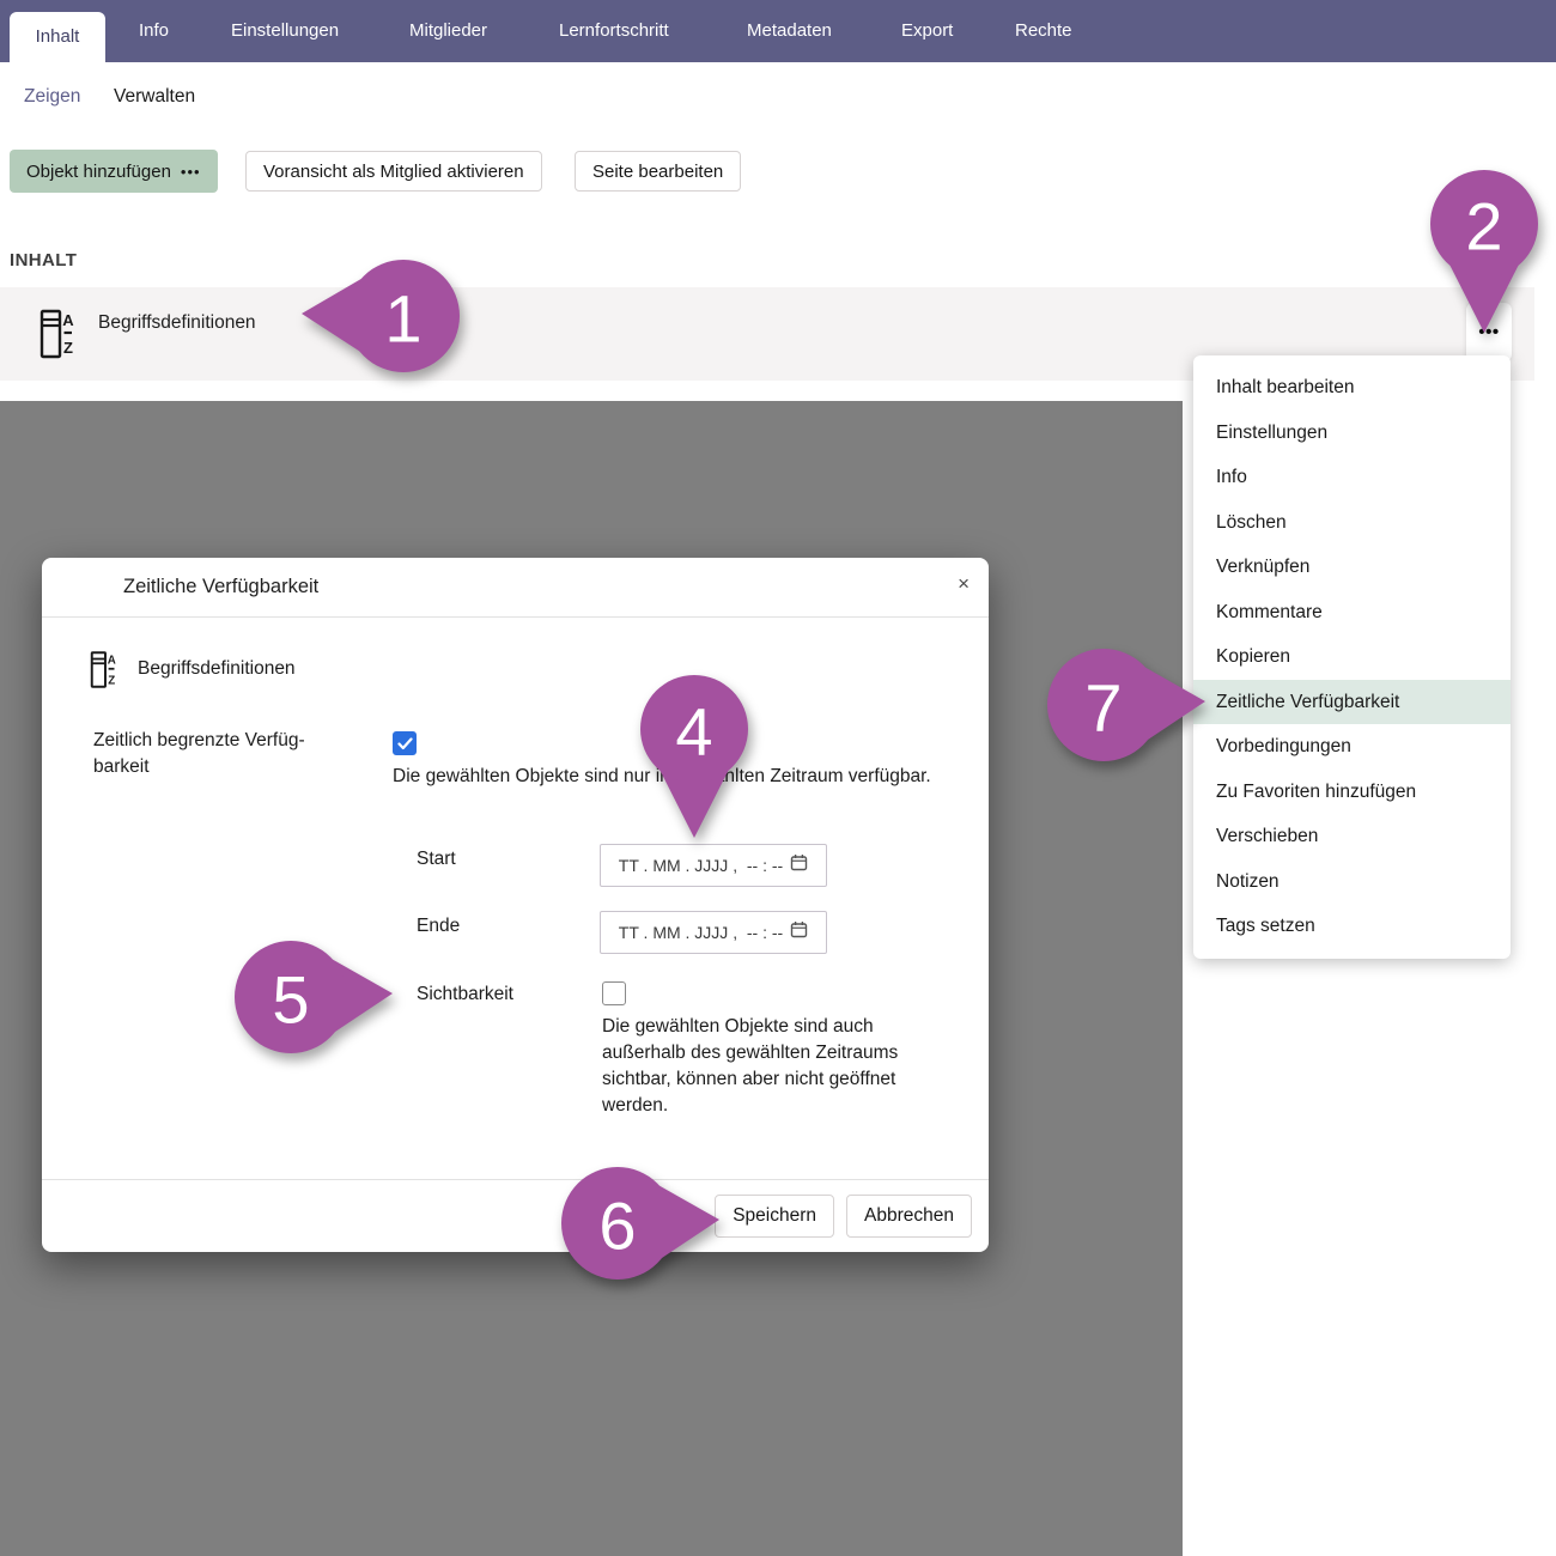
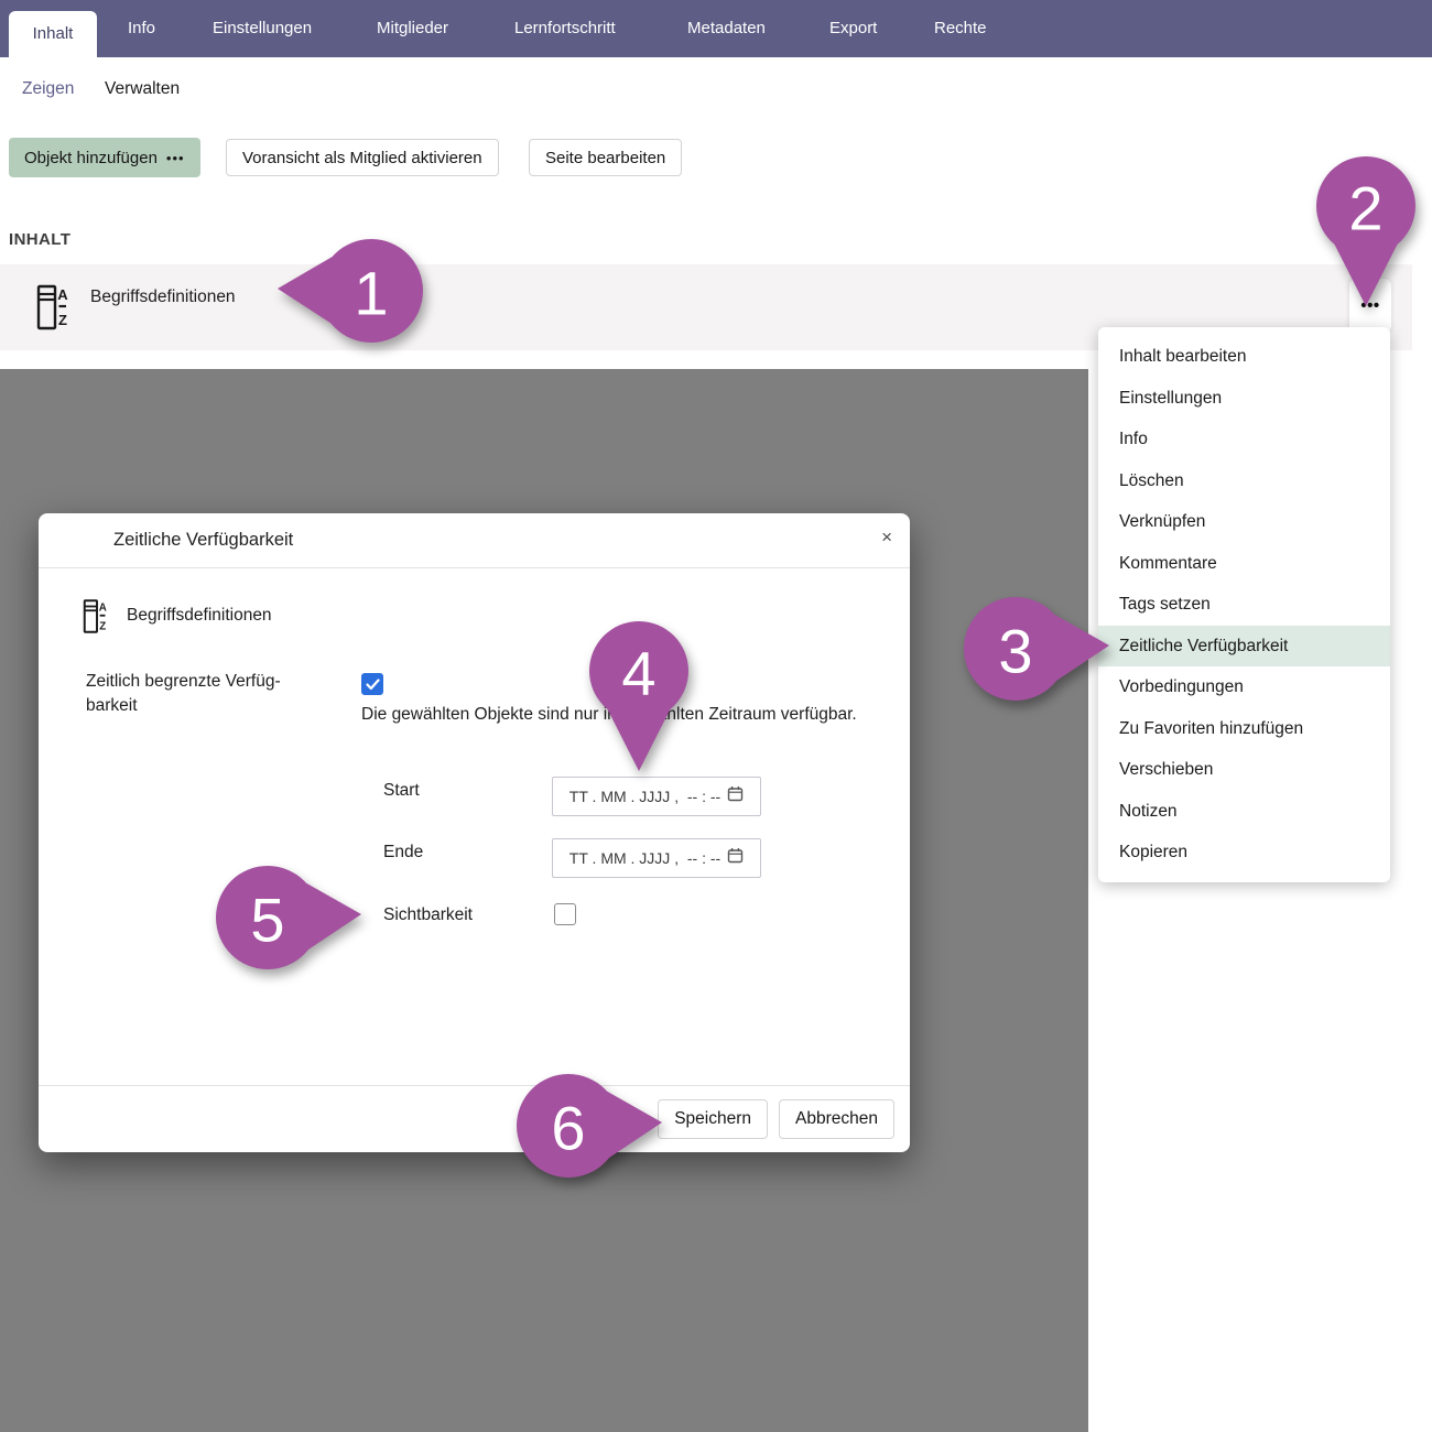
  Inhalt
  Info
  Einstellungen
  Mitglieder
  Lernfortschritt
  Metadaten
  Export
  Rechte
  Zeigen
  Verwalten
  Objekt hinzufügen
  •••
  Voransicht als Mitglied aktivieren
  Seite bearbeiten
  INHALT
  A
  Z
  Begriffsdefinitionen
  •••
  Inhalt bearbeiten
  Einstellungen
  Info
  Löschen
  Verknüpfen
  Kommentare
- Kopieren
+ Tags setzen
  Zeitliche Verfügbarkeit
  Vorbedingungen
  Zu Favoriten hinzufügen
  Verschieben
  Notizen
- Tags setzen
+ Kopieren
  Zeitliche Verfügbarkeit
  ×
  A
  Z
  Begriffsdefinitionen
  Zeitlich begrenzte Verfüg­barkeit
  Die gewählten Objekte sind nur ihlten Zeitraum ver­fügbar.
  Start
  TT . MM . JJJJ , -- : --
  Ende
  TT . MM . JJJJ , -- : --
  Sichtbarkeit
- Die gewählten Objekte sind auch außerhalb des gewählten Zeitraums sichtbar, können aber nicht geöff­net werden.
  Speichern
  Abbrechen
  1
  2
- 7
+ 3
  4
  5
  6
